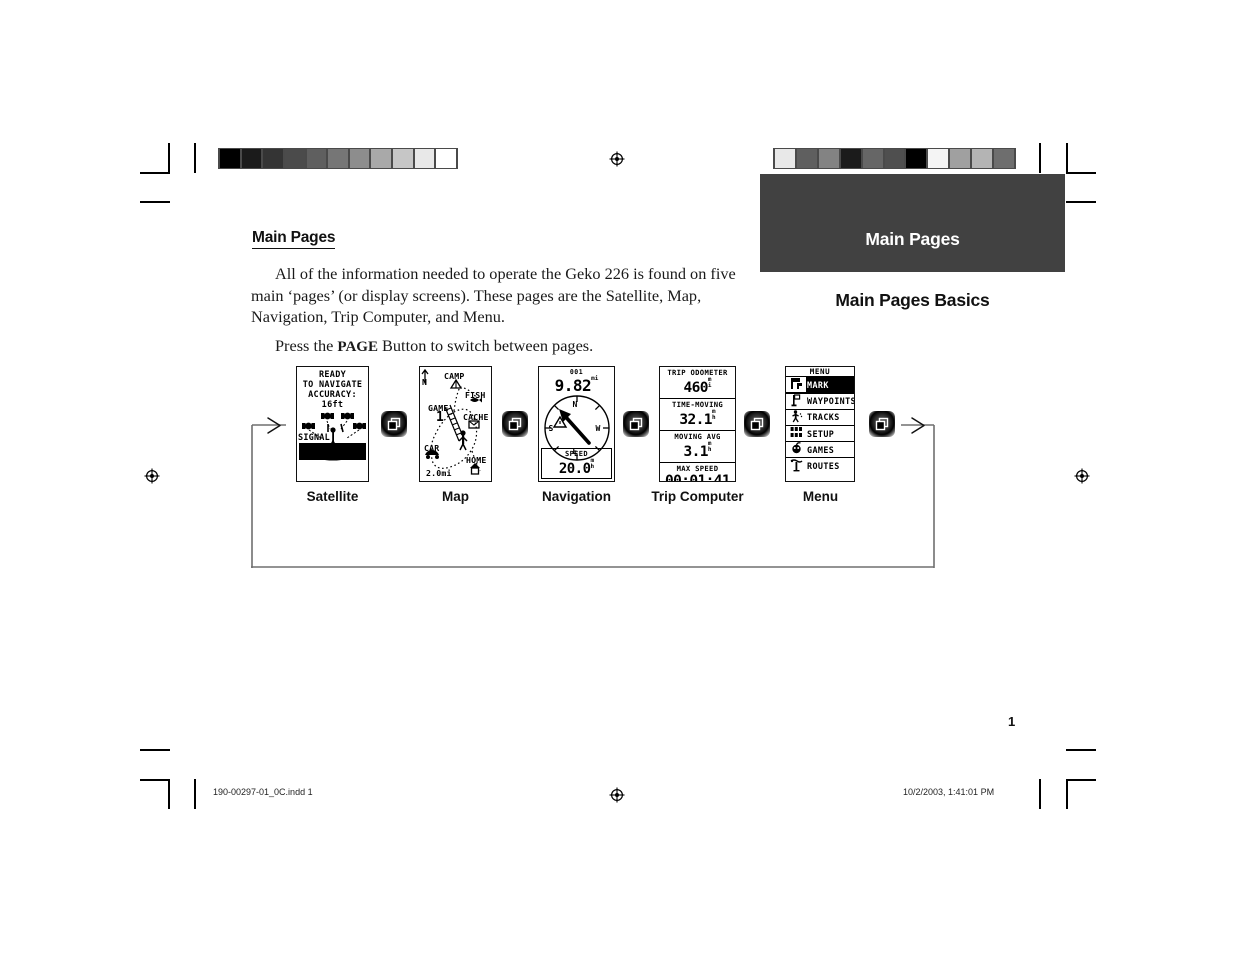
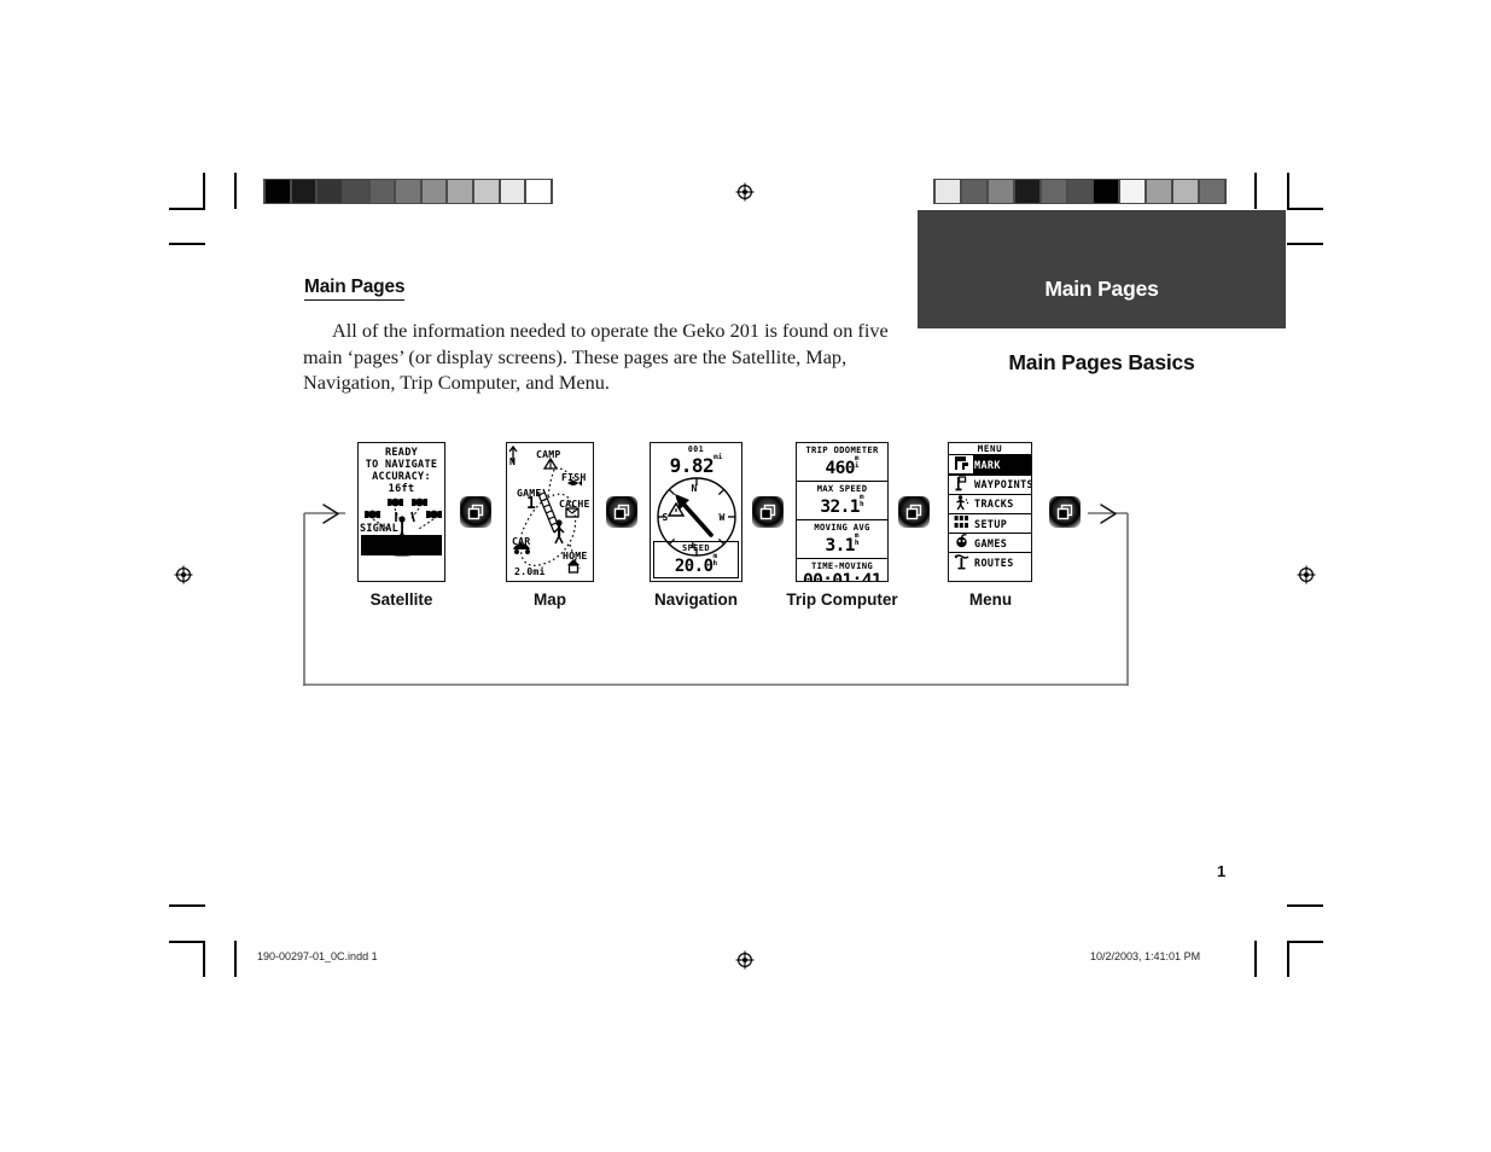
  Main Pages
- All of the information needed to operate the Geko 226 is found on five main ‘pages’ (or display screens). These pages are the Satellite, Map, Navigation, Trip Computer, and Menu.
+ All of the information needed to operate the Geko 201 is found on five main ‘pages’ (or display screens). These pages are the Satellite, Map, Navigation, Trip Computer, and Menu.
- Press the PAGE Button to switch between pages.
  Main Pages
  Main Pages Basics
  READY
  TO NAVIGATE
  ACCURACY:
  16ft
  SIGNAL
  Satellite
  N
  CAMP
  FISH
  GAME
  CACHE
  CAR
  HOME
  1
  2.0mi
  Map
  001
  N
  S
  E
  W
  SPEED
  20.0
  Navigation
  TRIP ODOMETER
  460
- TIME-MOVING
+ MAX SPEED
  32.1
  MOVING AVG
  3.1
- MAX SPEED
+ TIME-MOVING
  Trip Computer
  MENU
  MARK
  WAYPOINTS
  TRACKS
  SETUP
  GAMES
  ROUTES
  Menu
  1
  190-00297-01_0C.indd 1
  10/2/2003, 1:41:01 PM
